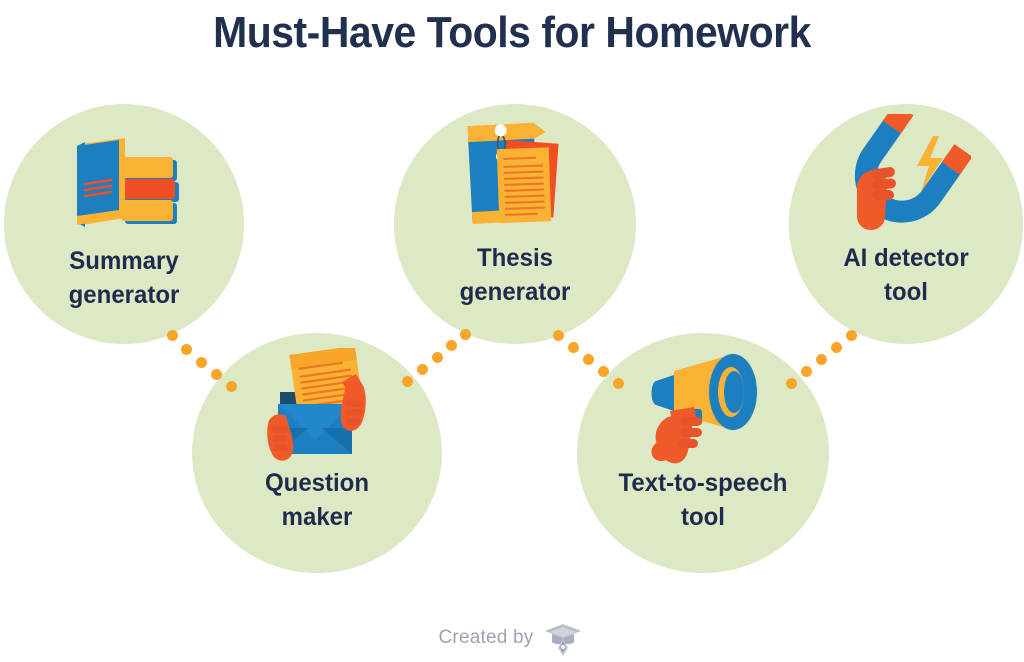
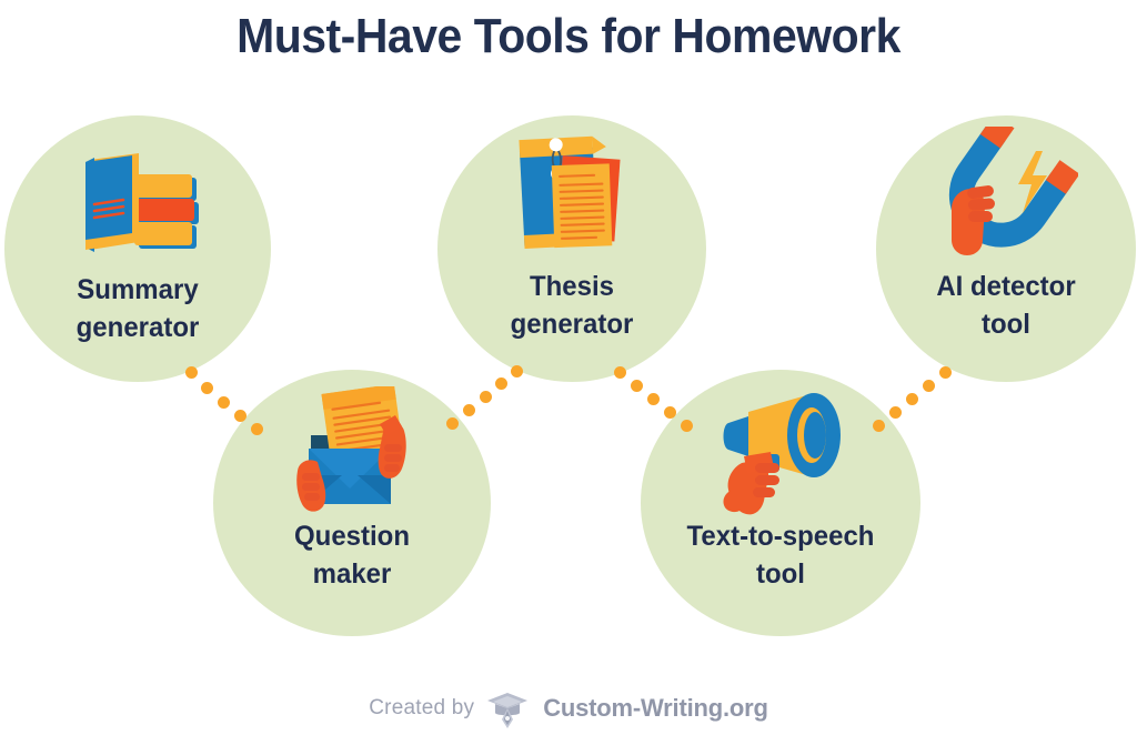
  Must-Have Tools for Homework
  Summary
  generator
  Question
  maker
  Thesis
  generator
  Text-to-speech
  tool
  AI detector
  tool
  Created by
+ Custom-Writing.org
